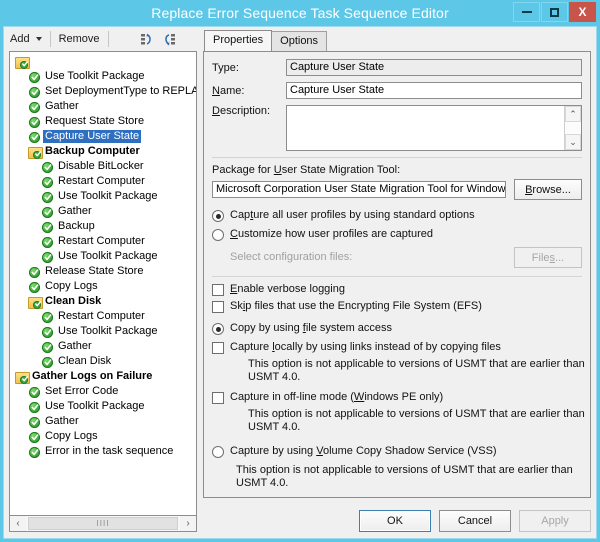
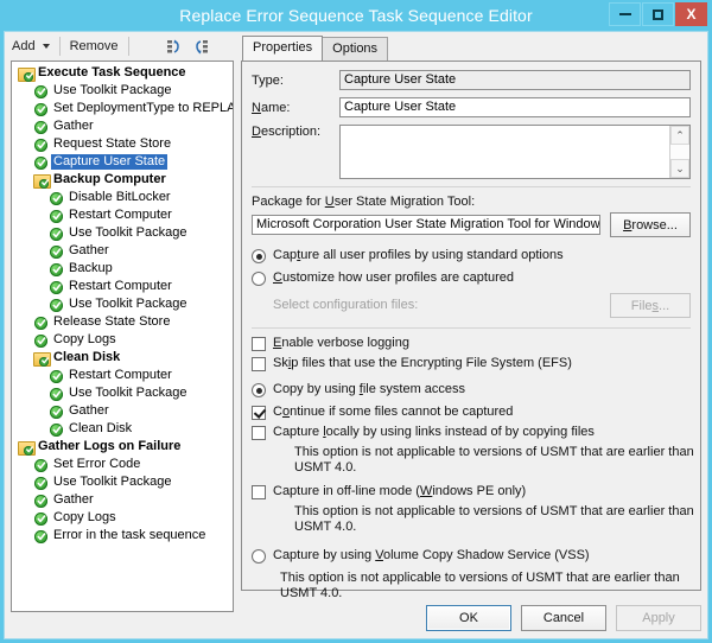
  Replace Error Sequence Task Sequence Editor
  X
  Add
  Remove
  Properties
  Options
+ Execute Task Sequence
  Use Toolkit Package
  Set DeploymentType to REPLA
  Gather
  Request State Store
  Capture User State
  Backup Computer
  Disable BitLocker
  Restart Computer
  Use Toolkit Package
  Gather
  Backup
  Restart Computer
  Use Toolkit Package
  Release State Store
  Copy Logs
  Clean Disk
  Restart Computer
  Use Toolkit Package
  Gather
  Clean Disk
  Gather Logs on Failure
  Set Error Code
  Use Toolkit Package
  Gather
  Copy Logs
  Error in the task sequence
- ‹
- IIII
- ›
  Type:
  Capture User State
  Name:
  Capture User State
  Description:
  ⌃
  ⌄
  Package for User State Migration Tool:
  Microsoft Corporation User State Migration Tool for Window
  Browse...
  Capture all user profiles by using standard options
  Customize how user profiles are captured
  Select configuration files:
  Files...
  Enable verbose logging
  Skip files that use the Encrypting File System (EFS)
  Copy by using file system access
+ Continue if some files cannot be captured
  Capture locally by using links instead of by copying files
  This option is not applicable to versions of USMT that are earlier than USMT 4.0.
  Capture in off-line mode (Windows PE only)
  This option is not applicable to versions of USMT that are earlier than USMT 4.0.
  Capture by using Volume Copy Shadow Service (VSS)
  This option is not applicable to versions of USMT that are earlier than USMT 4.0.
  OK
  Cancel
  Apply
